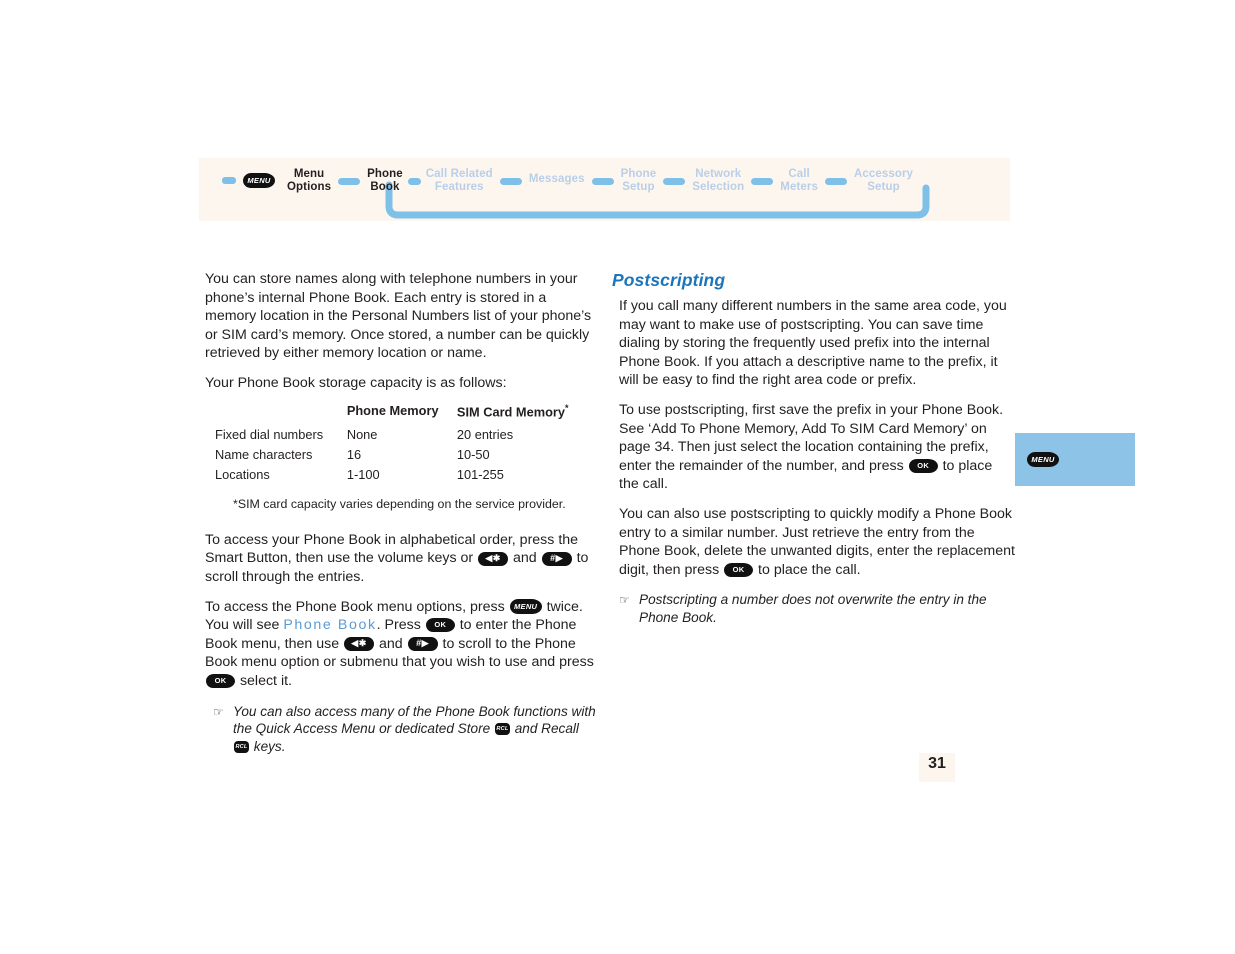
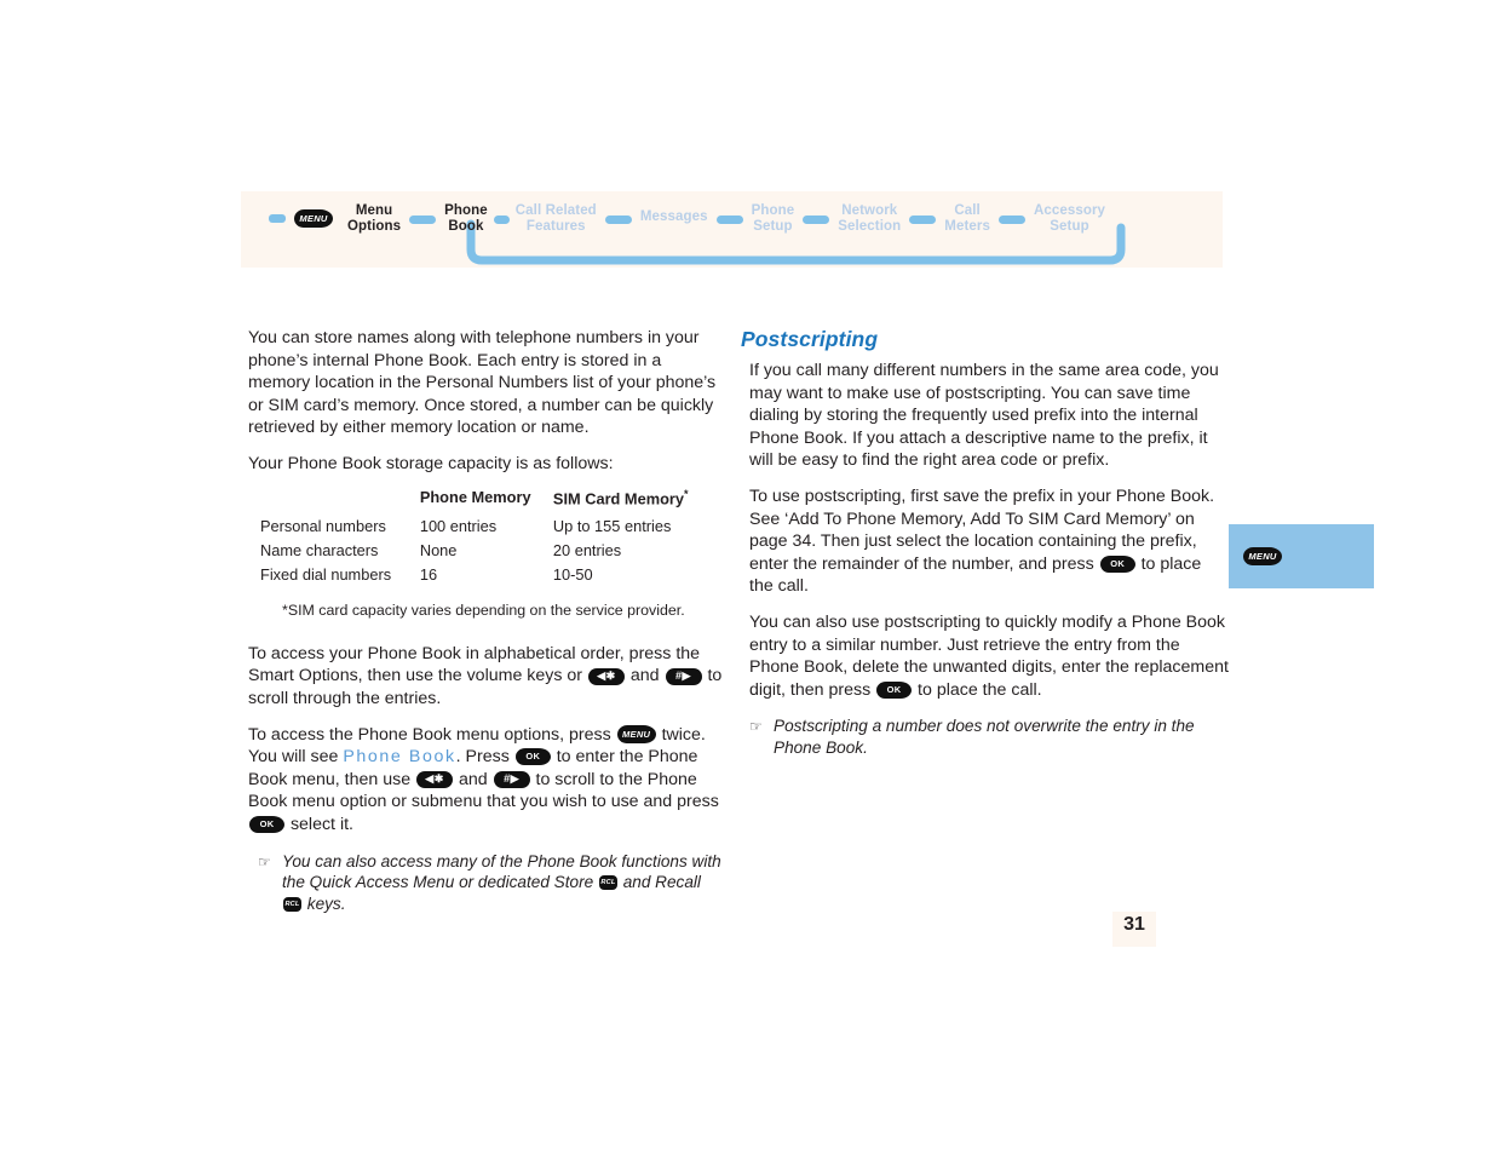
  MENU
  Menu
  Options
  Phone
  Book
  Call Related
  Features
  Messages
  Phone
  Setup
  Network
  Selection
  Call
  Meters
  Accessory
  Setup
  You can store names along with telephone numbers in your phone’s internal Phone Book. Each entry is stored in a memory location in the Personal Numbers list of your phone’s or SIM card’s memory. Once stored, a number can be quickly retrieved by either memory location or name.
  Your Phone Book storage capacity is as follows:
  	Phone Memory	SIM Card Memory*
+ Personal numbers	100 entries	Up to 155 entries
- Fixed dial numbers	None	20 entries
+ Name characters	None	20 entries
- Name characters	16	10-50
+ Fixed dial numbers	16	10-50
- Locations	1-100	101-255
  *SIM card capacity varies depending on the service provider.
- To access your Phone Book in alphabetical order, press the Smart Button, then use the volume keys or ◀✱ and #▶ to scroll through the entries.
+ To access your Phone Book in alphabetical order, press the Smart Options, then use the volume keys or ◀✱ and #▶ to scroll through the entries.
  To access the Phone Book menu options, press MENU twice. You will see Phone Book. Press OK to enter the Phone Book menu, then use ◀✱ and #▶ to scroll to the Phone Book menu option or submenu that you wish to use and press OK select it.
  ☞
  You can also access many of the Phone Book functions with the Quick Access Menu or dedicated Store and Recall keys.
  Postscripting
  If you call many different numbers in the same area code, you may want to make use of postscripting. You can save time dialing by storing the frequently used prefix into the internal Phone Book. If you attach a descriptive name to the prefix, it will be easy to find the right area code or prefix.
  To use postscripting, first save the prefix in your Phone Book. See ‘Add To Phone Memory, Add To SIM Card Memory’ on page 34. Then just select the location containing the prefix, enter the remainder of the number, and press OK to place the call.
  You can also use postscripting to quickly modify a Phone Book entry to a similar number. Just retrieve the entry from the Phone Book, delete the unwanted digits, enter the replacement digit, then press OK to place the call.
  ☞
  Postscripting a number does not overwrite the entry in the Phone Book.
  MENU
  31
